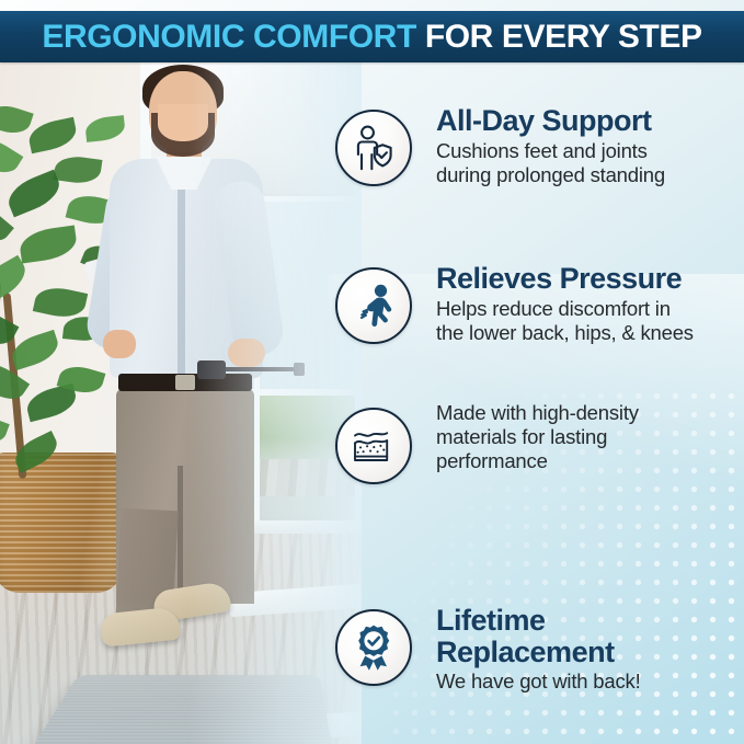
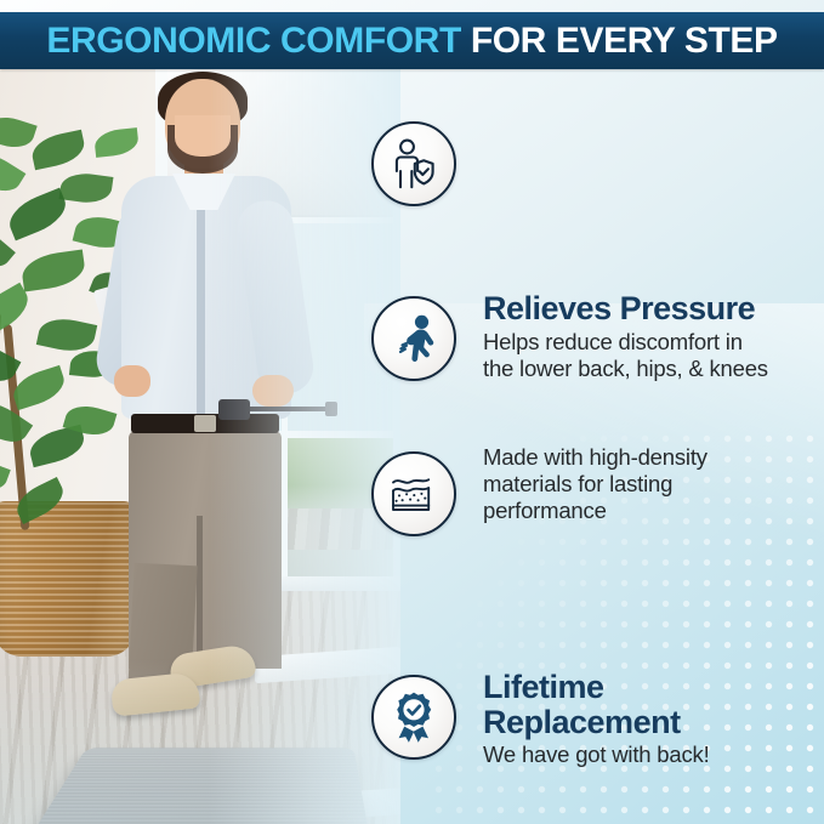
  ERGONOMIC COMFORT FOR EVERY STEP
- All-Day Support
- Cushions feet and joints
- during prolonged standing
  Relieves Pressure
  Helps reduce discomfort in
  the lower back, hips, & knees
  Made with high-density
  materials for lasting
  performance
  Lifetime
  Replacement
  We have got with back!
